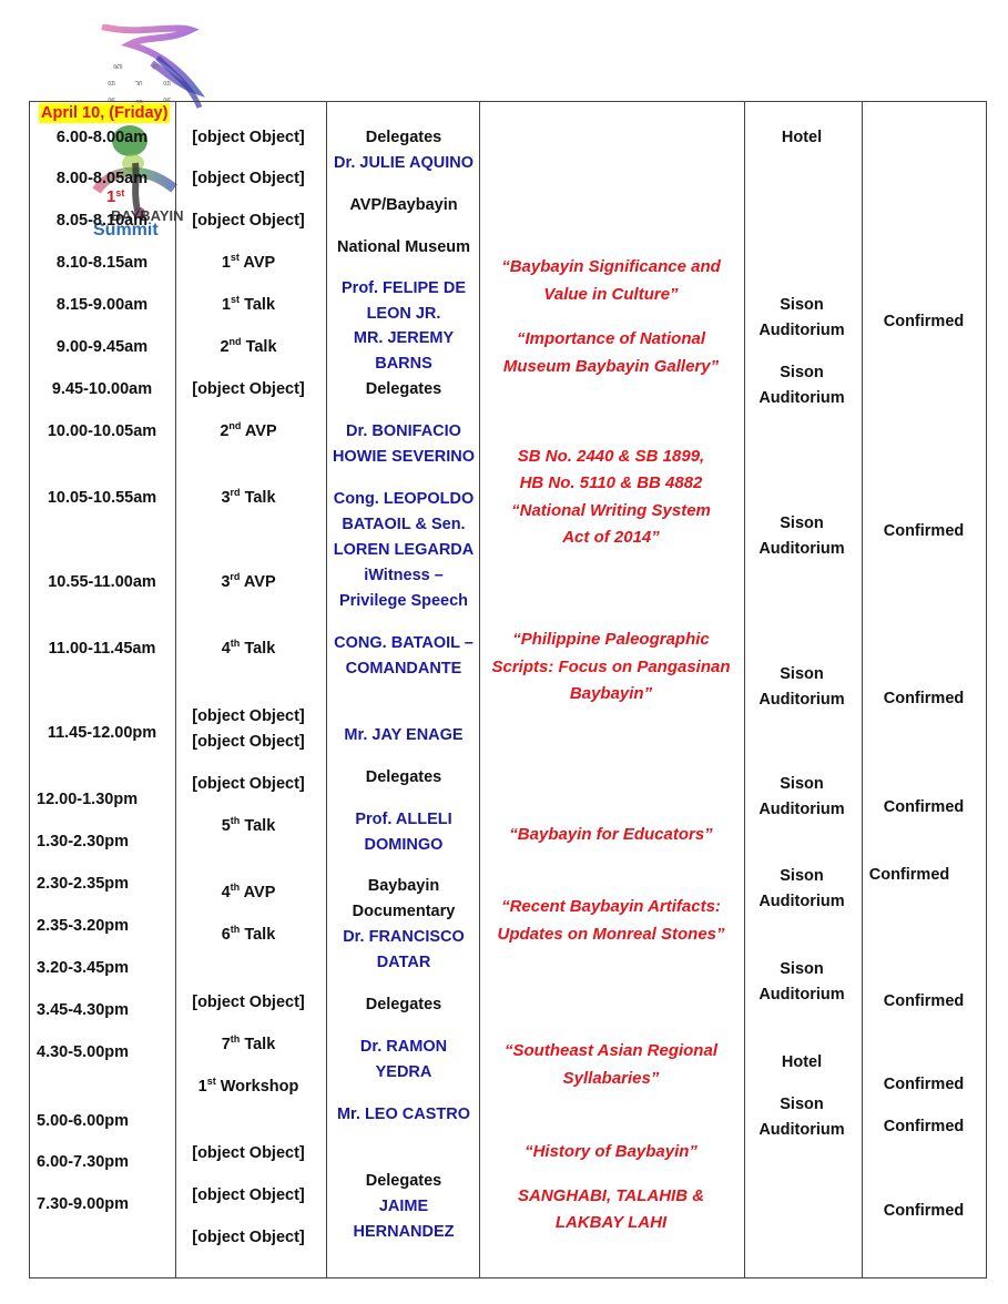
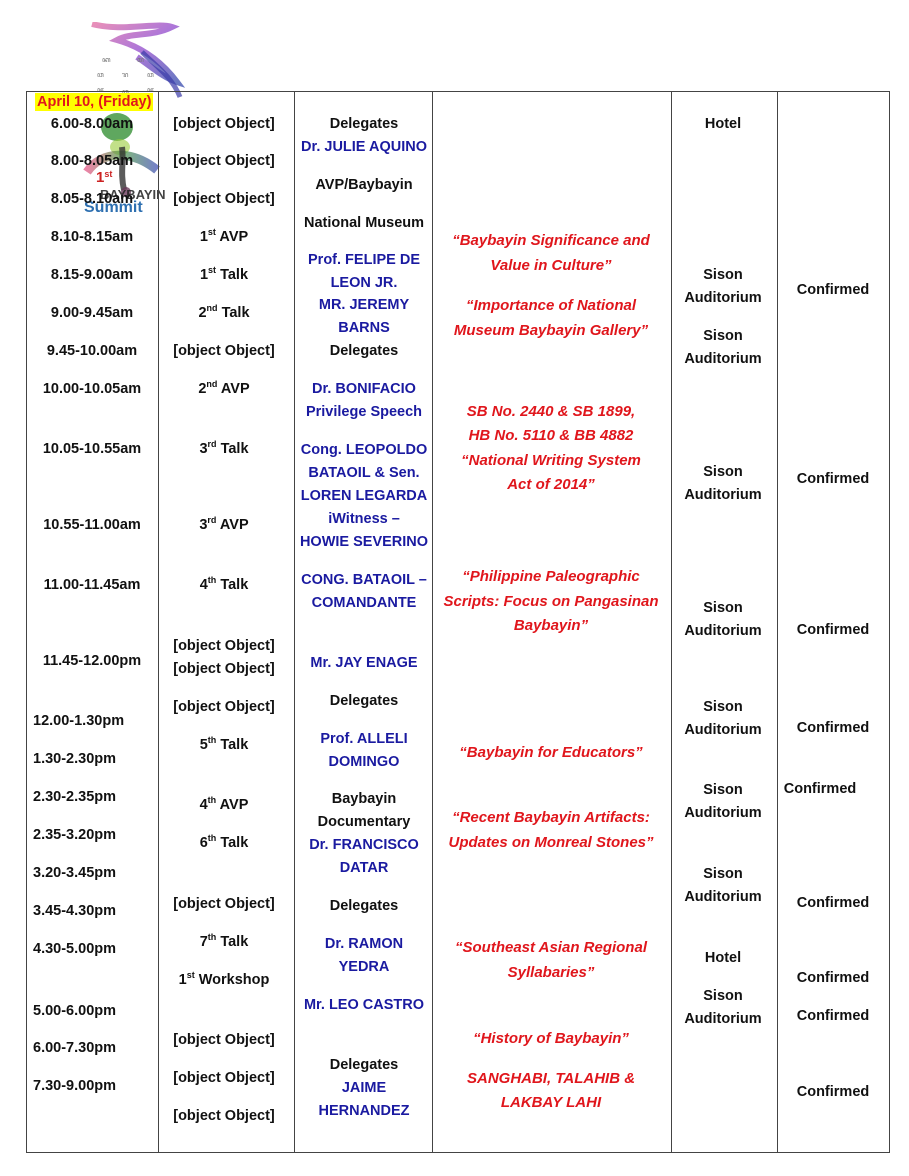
  ꦏ
  ꦩ
  ꦮ
  ꦫ
  ꦮ
  ꦗ
  ꦮ
  ꦗ
  1st
  BAYBAYIN
  Summit
  April 10, (Friday)
  6.00-8.00am
  8.00-8.05am
  8.05-8.10am
  8.10-8.15am
  8.15-9.00am
  9.00-9.45am
  9.45-10.00am
  10.00-10.05am
  10.05-10.55am
  10.55-11.00am
  11.00-11.45am
  11.45-12.00pm
  12.00-1.30pm
  1.30-2.30pm
  2.30-2.35pm
  2.35-3.20pm
  3.20-3.45pm
  3.45-4.30pm
  4.30-5.00pm
  5.00-6.00pm
  6.00-7.30pm
  7.30-9.00pm
  [object Object]
  [object Object]
  [object Object]
  1st AVP
  1st Talk
  2nd Talk
  [object Object]
  2nd AVP
  3rd Talk
  3rd AVP
  4th Talk
  [object Object]
  [object Object]
  [object Object]
  5th Talk
  4th AVP
  6th Talk
  [object Object]
  7th Talk
  1st Workshop
  [object Object]
  [object Object]
  [object Object]
  Delegates
  Dr. JULIE AQUINO
  AVP/Baybayin
  National Museum
  Prof. FELIPE DE
  LEON JR.
  MR. JEREMY
  BARNS
  Delegates
  Dr. BONIFACIO
- HOWIE SEVERINO
+ Privilege Speech
  Cong. LEOPOLDO
  BATAOIL & Sen.
  LOREN LEGARDA
  iWitness –
- Privilege Speech
+ HOWIE SEVERINO
  CONG. BATAOIL –
  COMANDANTE
  Mr. JAY ENAGE
  Delegates
  Prof. ALLELI
  DOMINGO
  Baybayin
  Documentary
  Dr. FRANCISCO
  DATAR
  Delegates
  Dr. RAMON
  YEDRA
  Mr. LEO CASTRO
  Delegates
  JAIME
  HERNANDEZ
  “Baybayin Significance and
  Value in Culture”
  “Importance of National
  Museum Baybayin Gallery”
  SB No. 2440 & SB 1899,
  HB No. 5110 & BB 4882
  “National Writing System
  Act of 2014”
  “Philippine Paleographic
  Scripts: Focus on Pangasinan
  Baybayin”
  “Baybayin for Educators”
  “Recent Baybayin Artifacts:
  Updates on Monreal Stones”
  “Southeast Asian Regional
  Syllabaries”
  “History of Baybayin”
  SANGHABI, TALAHIB &
  LAKBAY LAHI
  Hotel
  Sison
  Auditorium
  Sison
  Auditorium
  Sison
  Auditorium
  Sison
  Auditorium
  Sison
  Auditorium
  Sison
  Auditorium
  Sison
  Auditorium
  Hotel
  Sison
  Auditorium
  Confirmed
  Confirmed
  Confirmed
  Confirmed
  Confirmed
  Confirmed
  Confirmed
  Confirmed
  Confirmed
